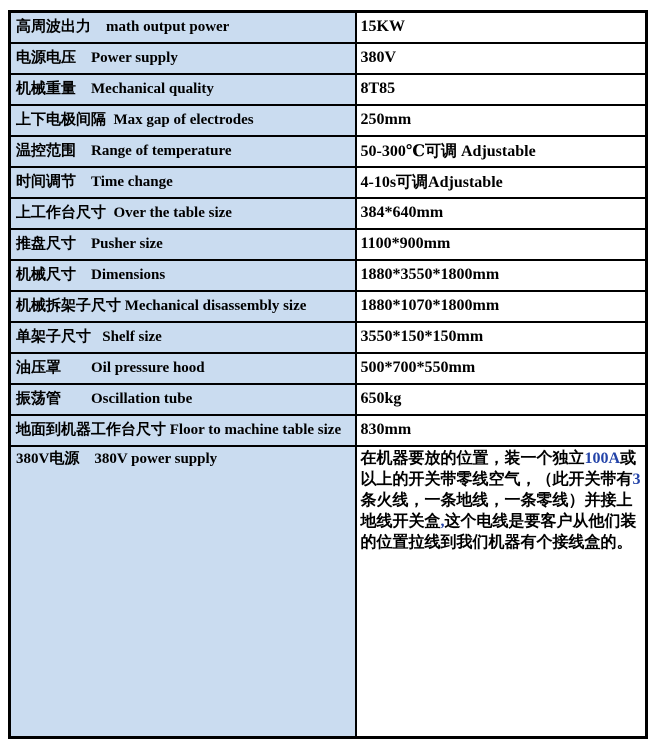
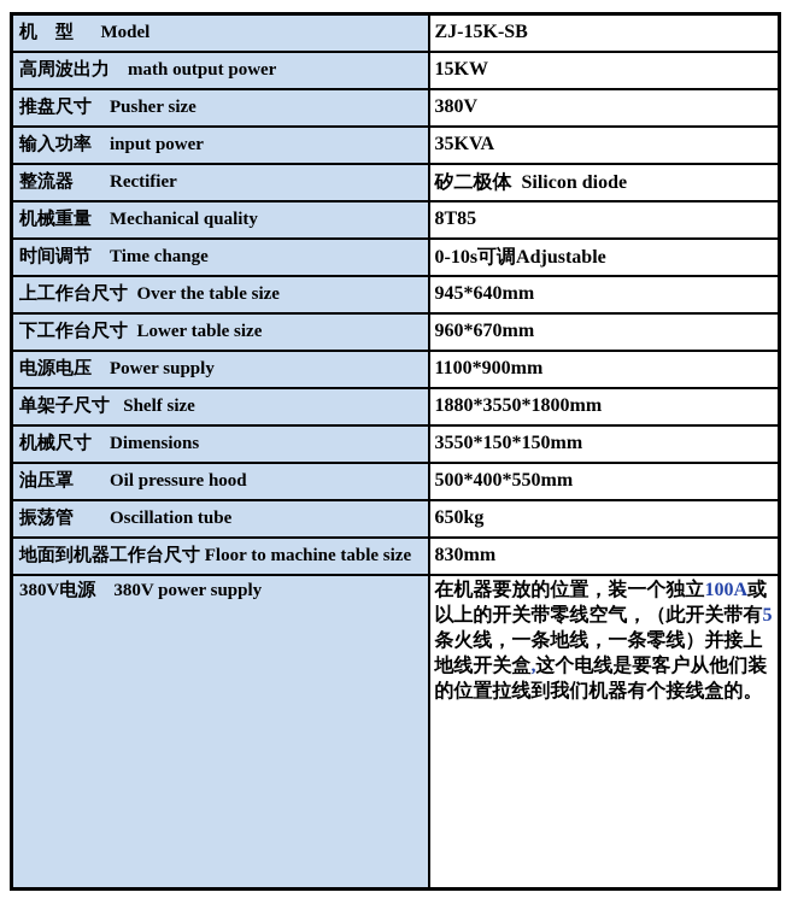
+ 机 型 Model	ZJ-15K-SB
  高周波出力 math output power	15KW
- 电源电压 Power supply	380V
+ 推盘尺寸 Pusher size	380V
+ 输入功率 input power	35KVA
+ 整流器 Rectifier	矽二极体 Silicon diode
  机械重量 Mechanical quality	8T85
- 上下电极间隔 Max gap of electrodes	250mm
- 温控范围 Range of temperature	50-300℃可调 Adjustable
- 时间调节 Time change	4-10s可调Adjustable
+ 时间调节 Time change	0-10s可调Adjustable
- 上工作台尺寸 Over the table size	384*640mm
+ 上工作台尺寸 Over the table size	945*640mm
+ 下工作台尺寸 Lower table size	960*670mm
- 推盘尺寸 Pusher size	1100*900mm
+ 电源电压 Power supply	1100*900mm
- 机械尺寸 Dimensions	1880*3550*1800mm
+ 单架子尺寸 Shelf size	1880*3550*1800mm
- 机械拆架子尺寸 Mechanical disassembly size	1880*1070*1800mm
- 单架子尺寸 Shelf size	3550*150*150mm
+ 机械尺寸 Dimensions	3550*150*150mm
- 油压罩 Oil pressure hood	500*700*550mm
+ 油压罩 Oil pressure hood	500*400*550mm
  振荡管 Oscillation tube	650kg
  地面到机器工作台尺寸 Floor to machine table size	830mm
- 380V电源 380V power supply	在机器要放的位置，装一个独立100A或以上的开关带零线空气，（此开关带有3条火线，一条地线，一条零线）并接上地线开关盒,这个电线是要客户从他们装的位置拉线到我们机器有个接线盒的。
+ 380V电源 380V power supply	在机器要放的位置，装一个独立100A或以上的开关带零线空气，（此开关带有5条火线，一条地线，一条零线）并接上地线开关盒,这个电线是要客户从他们装的位置拉线到我们机器有个接线盒的。
